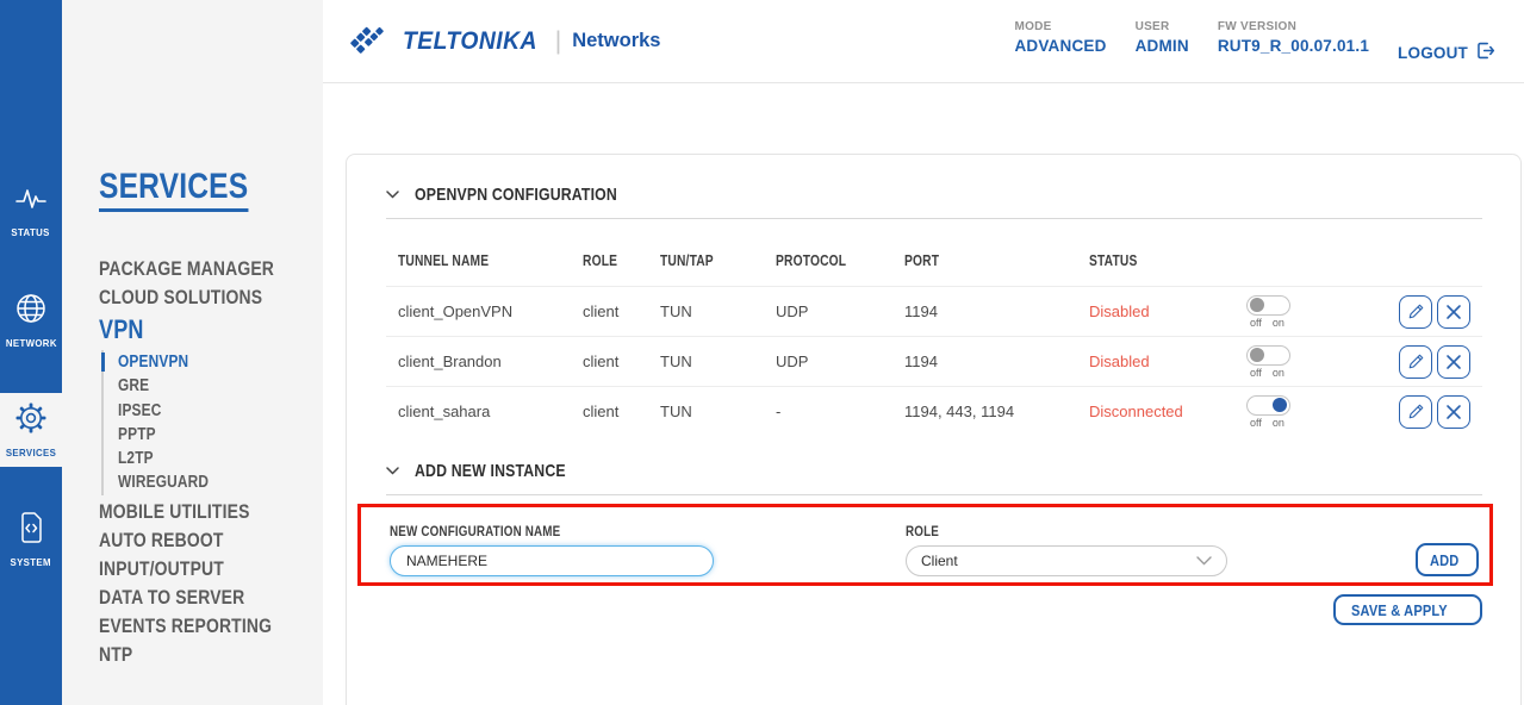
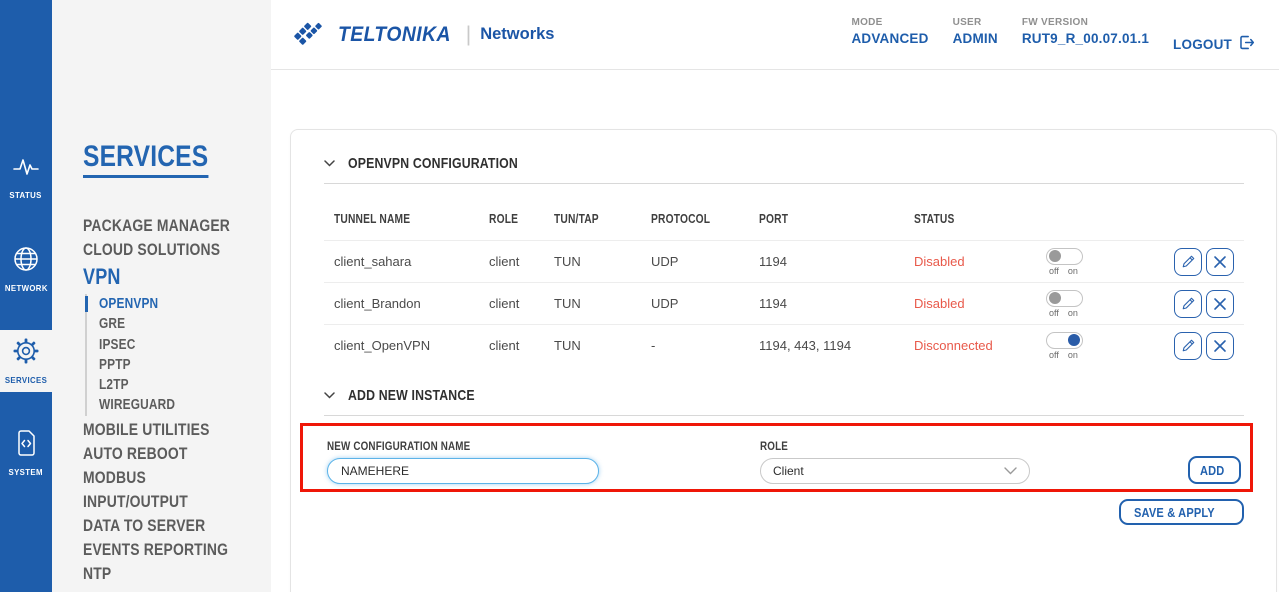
  STATUS
  NETWORK
  SERVICES
  SYSTEM
  SERVICES
  PACKAGE MANAGER
  CLOUD SOLUTIONS
  VPN
  OPENVPN
  GRE
  IPSEC
  PPTP
  L2TP
  WIREGUARD
  MOBILE UTILITIES
  AUTO REBOOT
+ MODBUS
  INPUT/OUTPUT
  DATA TO SERVER
  EVENTS REPORTING
  NTP
  TELTONIKA
  |
  Networks
  MODE
  ADVANCED
  USER
  ADMIN
  FW VERSION
  RUT9_R_00.07.01.1
  LOGOUT
  OPENVPN CONFIGURATION
  TUNNEL NAME
  ROLE
  TUN/TAP
  PROTOCOL
  PORT
  STATUS
- client_OpenVPN
+ client_sahara
  client
  TUN
  UDP
  1194
  Disabled
  off
  on
  client_Brandon
  client
  TUN
  UDP
  1194
  Disabled
  off
  on
- client_sahara
+ client_OpenVPN
  client
  TUN
  -
  1194, 443, 1194
  Disconnected
  off
  on
  ADD NEW INSTANCE
  NEW CONFIGURATION NAME
  NAMEHERE
  ROLE
  Client
  ADD
  SAVE & APPLY
